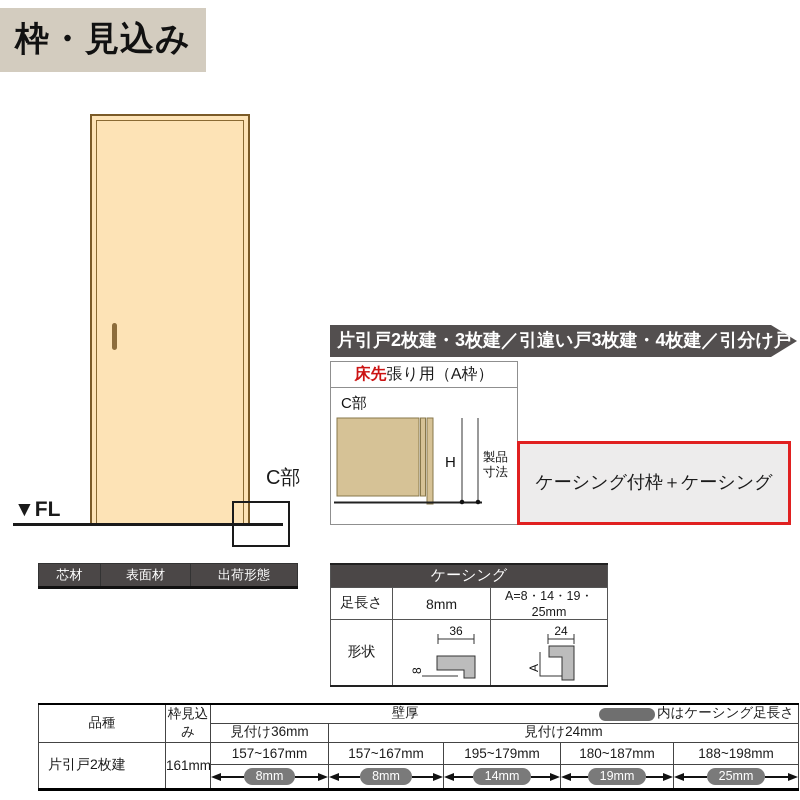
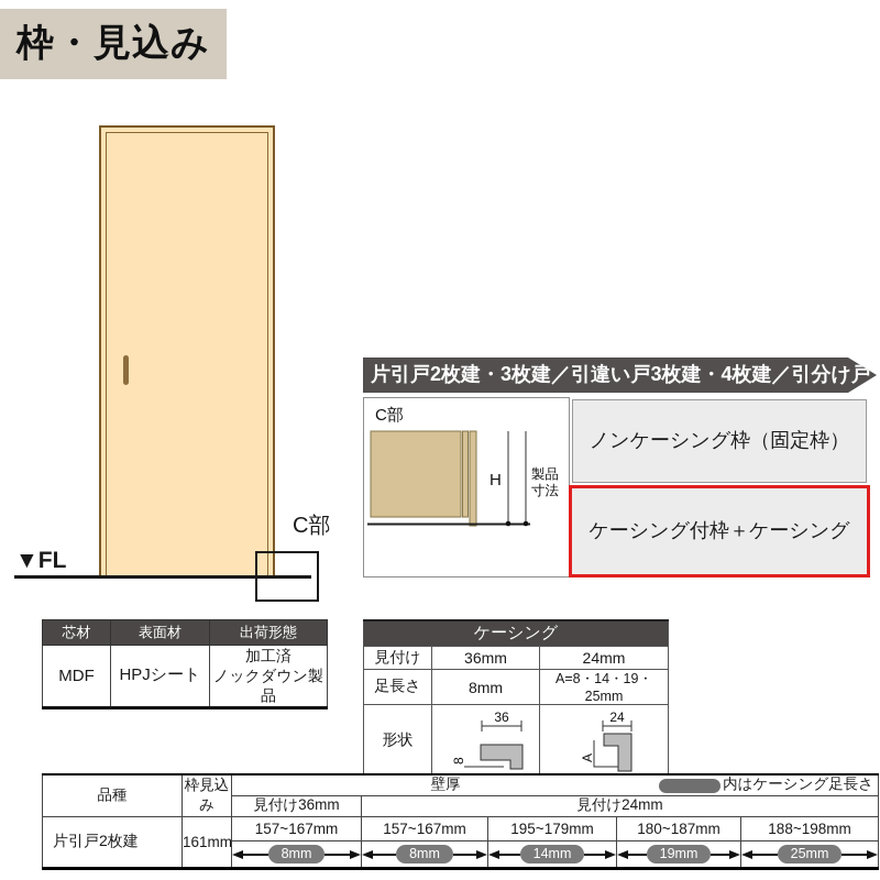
  枠・見込み
  ▼FL
  C部
  芯材	表面材	出荷形態
+ MDF	HPJシート	加工済 ノックダウン製品
  片引戸2枚建・3枚建／引違い戸3枚建・4枚建／引分け戸
- 床先
- 張り用（A枠）
  C部
  H
  製品
  寸法
+ ノンケーシング枠（固定枠）
  ケーシング付枠＋ケーシング
  ケーシング
+ 見付け	36mm	24mm
  足長さ	8mm	A=8・14・19・25mm
  品種	枠見込み	壁厚 内はケーシング足長さ
  見付け36mm	見付け24mm
  片引戸2枚建	161mm	157~167mm	157~167mm	195~179mm	180~187mm	188~198mm
  8mm	8mm	14mm	19mm	25mm
